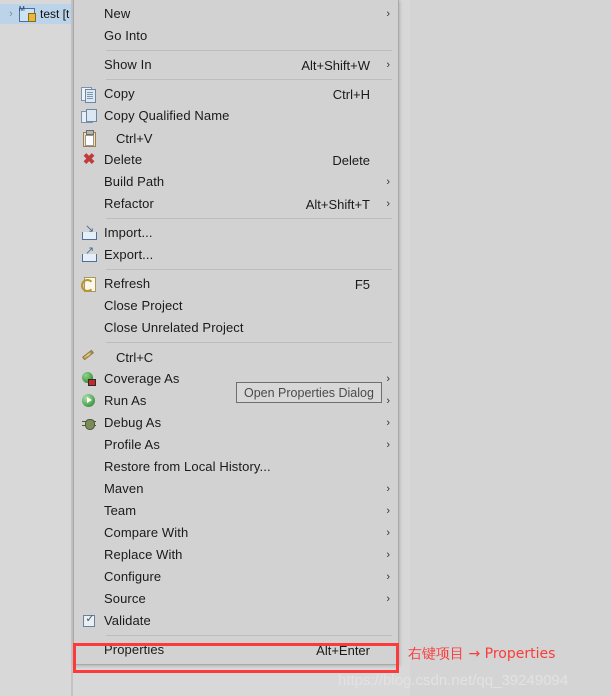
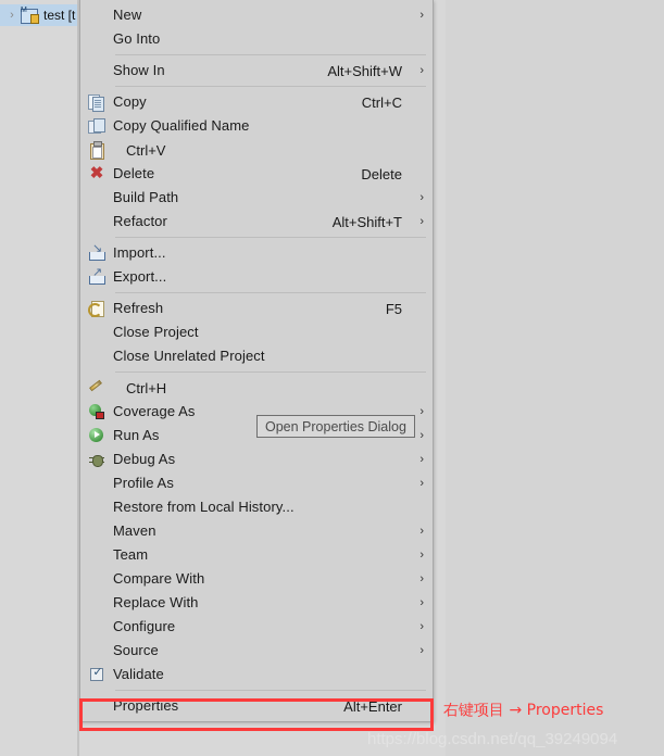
  ›
  test [t
  New
  ›
  Go Into
  Show In
  Alt+Shift+W
  ›
  Copy
- Ctrl+H
+ Ctrl+C
  Copy Qualified Name
  Ctrl+V
  ✖
  Delete
  Delete
  Build Path
  ›
  Refactor
  Alt+Shift+T
  ›
  ↘
  Import...
  ↗
  Export...
  Refresh
  F5
  Close Project
  Close Unrelated Project
- Ctrl+C
+ Ctrl+H
  Coverage As
  ›
  Run As
  ›
  Debug As
  ›
  Profile As
  ›
  Restore from Local History...
  Maven
  ›
  Team
  ›
  Compare With
  ›
  Replace With
  ›
  Configure
  ›
  Source
  ›
  Validate
  Properties
  Alt+Enter
  Open Properties Dialog
  右键项目 → Properties
  https://blog.csdn.net/qq_39249094
